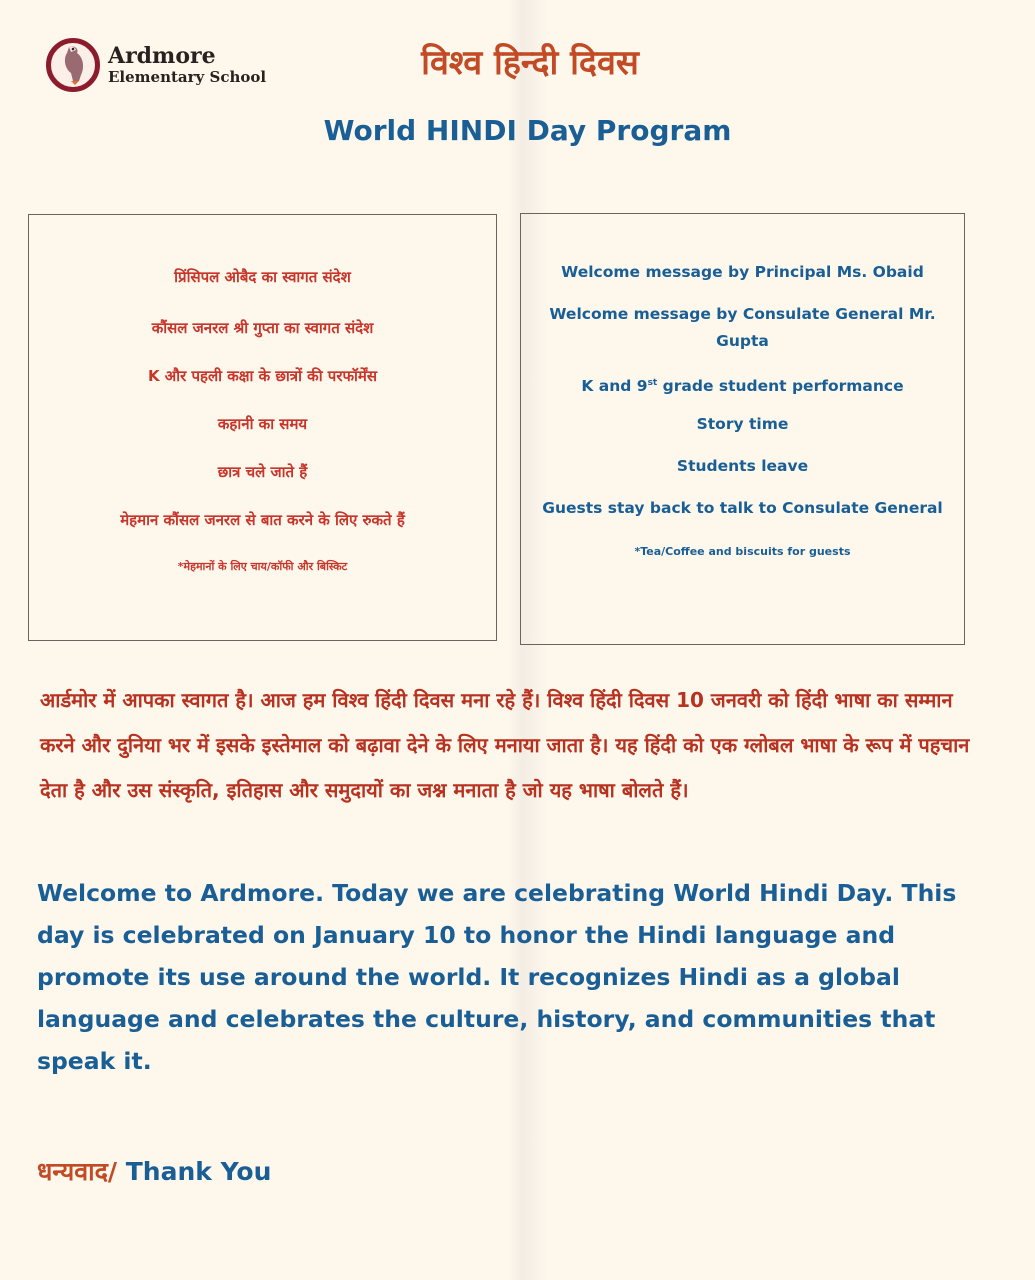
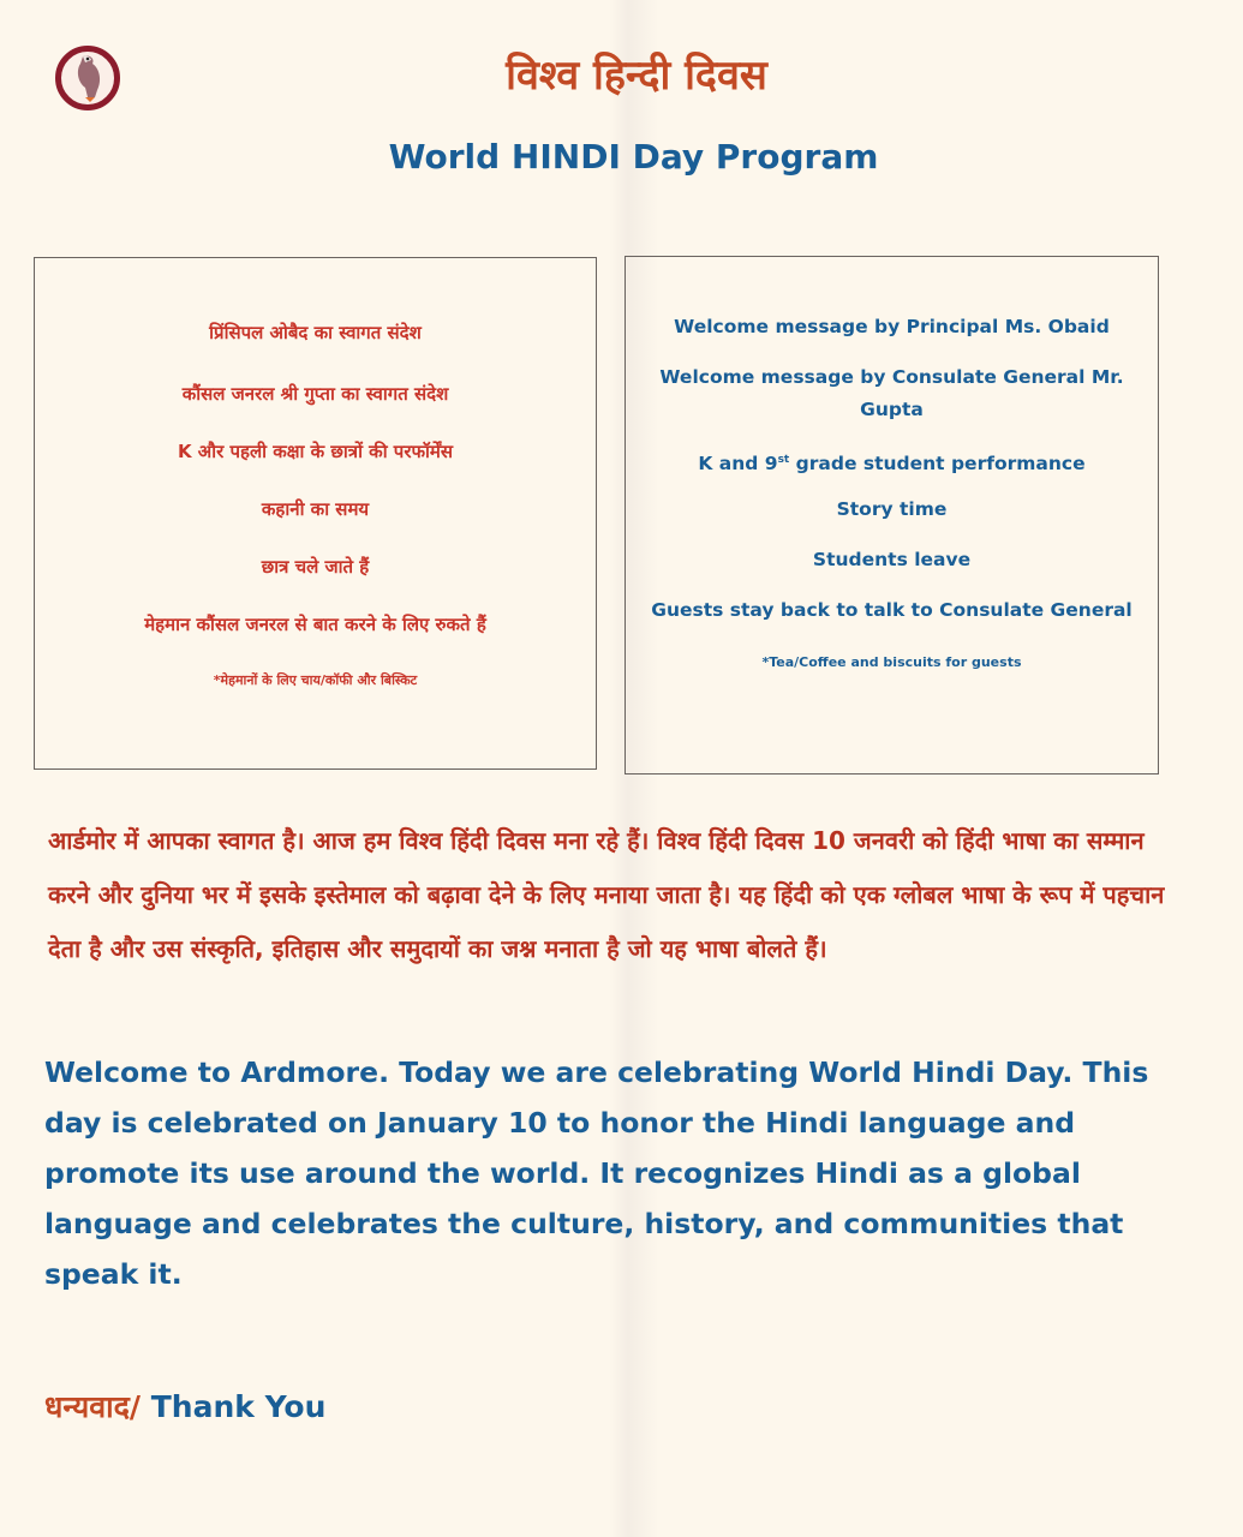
- Ardmore
- Elementary School
  विश्व हिन्दी दिवस
  World HINDI Day Program
  प्रिंसिपल ओबैद का स्वागत संदेश
  कौंसल जनरल श्री गुप्ता का स्वागत संदेश
  K और पहली कक्षा के छात्रों की परफॉर्मेंस
  कहानी का समय
  छात्र चले जाते हैं
  मेहमान कौंसल जनरल से बात करने के लिए रुकते हैं
  *मेहमानों के लिए चाय/कॉफी और बिस्किट
  Welcome message by Principal Ms. Obaid
  Welcome message by Consulate General Mr. Gupta
  K and 9st grade student performance
  Story time
  Students leave
  Guests stay back to talk to Consulate General
  *Tea/Coffee and biscuits for guests
  आर्डमोर में आपका स्वागत है। आज हम विश्व हिंदी दिवस मना रहे हैं। विश्व हिंदी दिवस 10 जनवरी को हिंदी भाषा का सम्मान करने और दुनिया भर में इसके इस्तेमाल को बढ़ावा देने के लिए मनाया जाता है। यह हिंदी को एक ग्लोबल भाषा के रूप में पहचान देता है और उस संस्कृति, इतिहास और समुदायों का जश्न मनाता है जो यह भाषा बोलते हैं।
  Welcome to Ardmore. Today we are celebrating World Hindi Day. This day is celebrated on January 10 to honor the Hindi language and promote its use around the world. It recognizes Hindi as a global language and celebrates the culture, history, and communities that speak it.
  धन्यवाद/ Thank You
